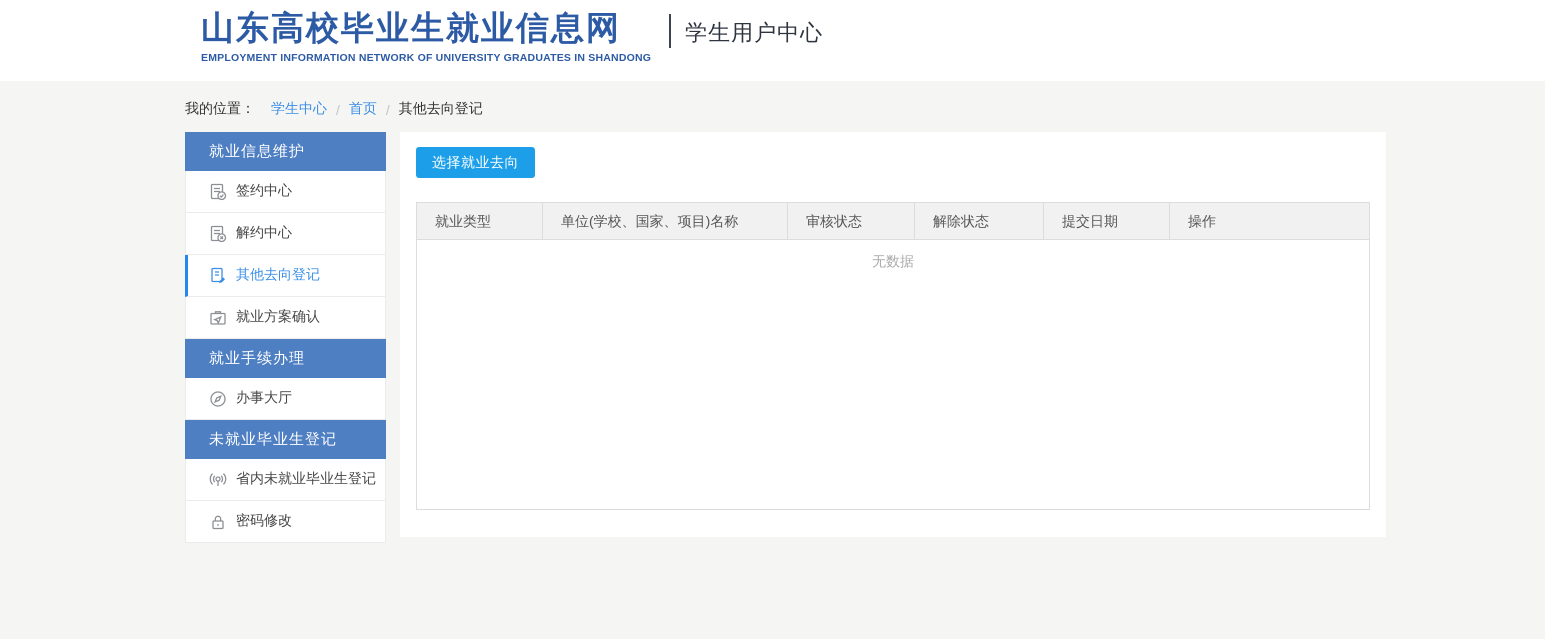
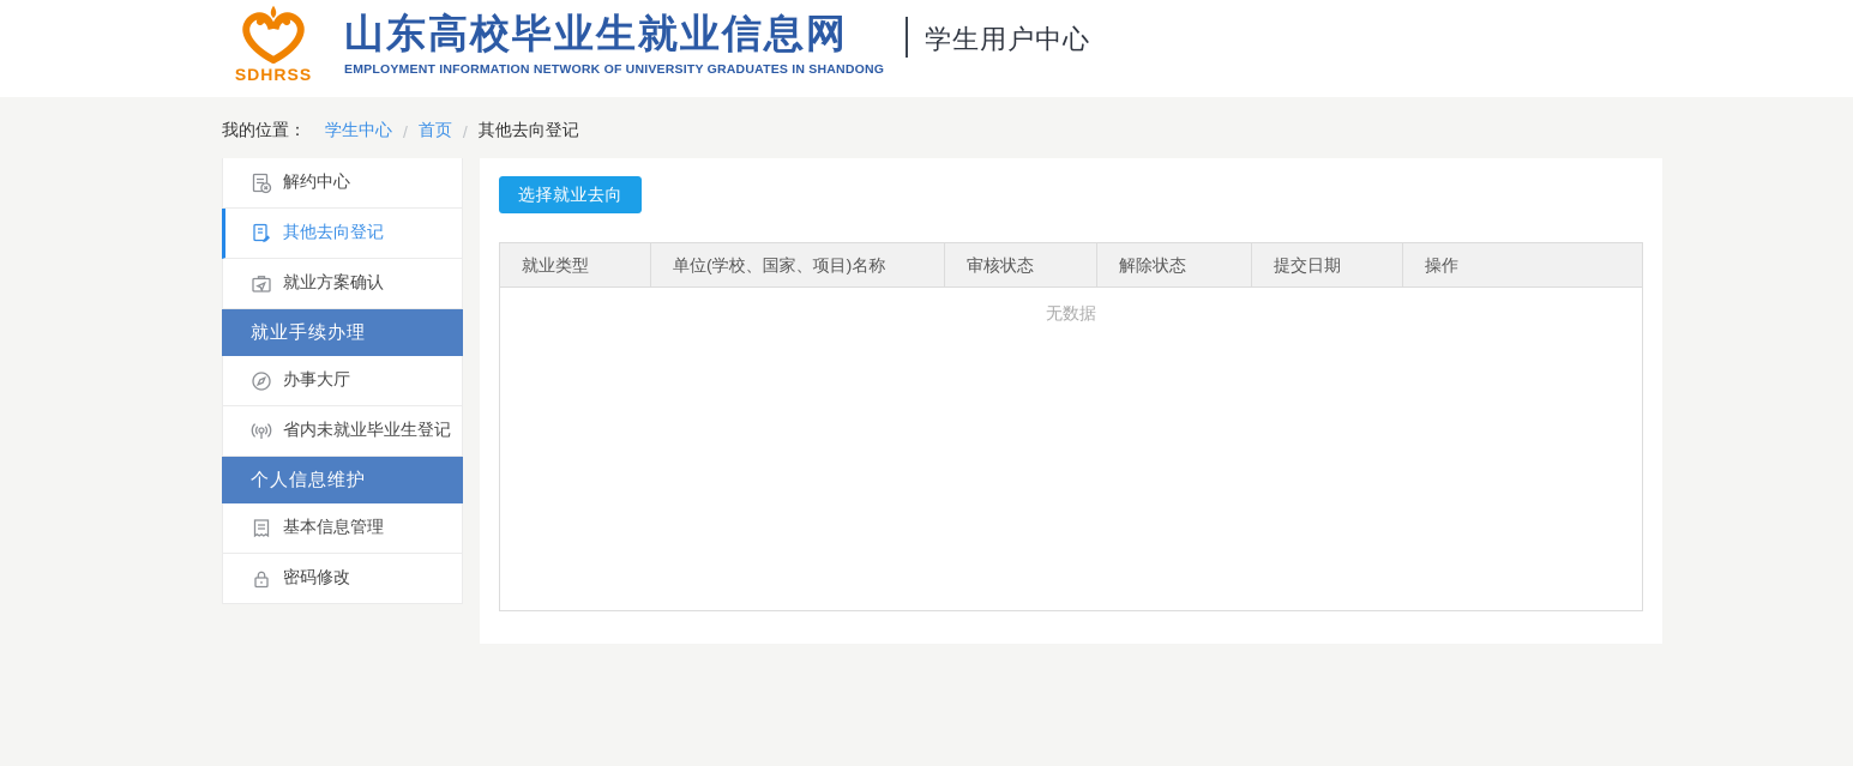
+ SDHRSS
  山东高校毕业生就业信息网
  EMPLOYMENT INFORMATION NETWORK OF UNIVERSITY GRADUATES IN SHANDONG
  学生用户中心
  我的位置：
  学生中心
  /
  首页
  /
  其他去向登记
- 就业信息维护
- 签约中心
  解约中心
  其他去向登记
  就业方案确认
  就业手续办理
  办事大厅
- 未就业毕业生登记
  省内未就业毕业生登记
+ 个人信息维护
+ 基本信息管理
  密码修改
  选择就业去向
  就业类型
  单位(学校、国家、项目)名称
  审核状态
  解除状态
  提交日期
  操作
  无数据
